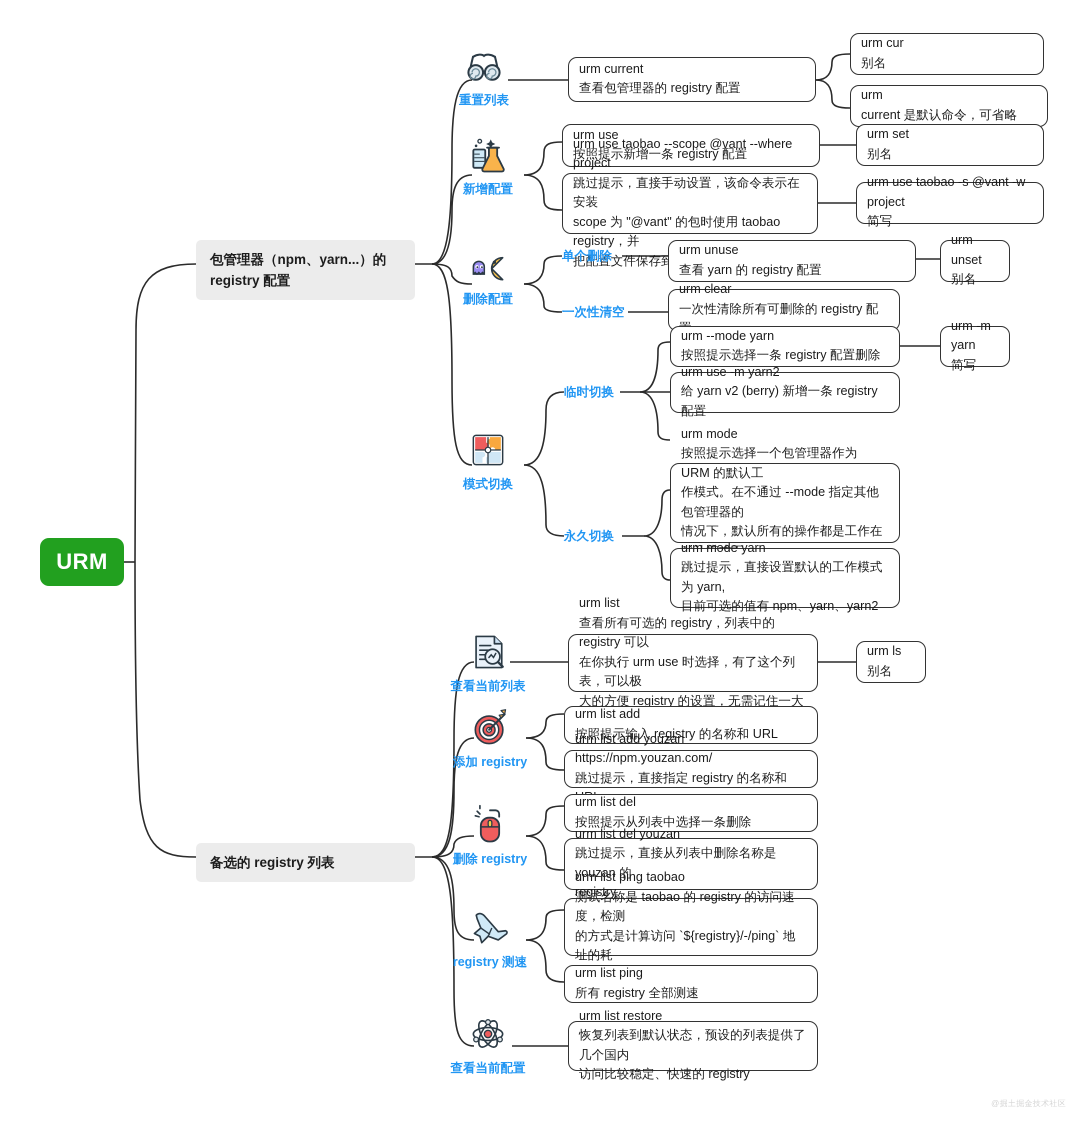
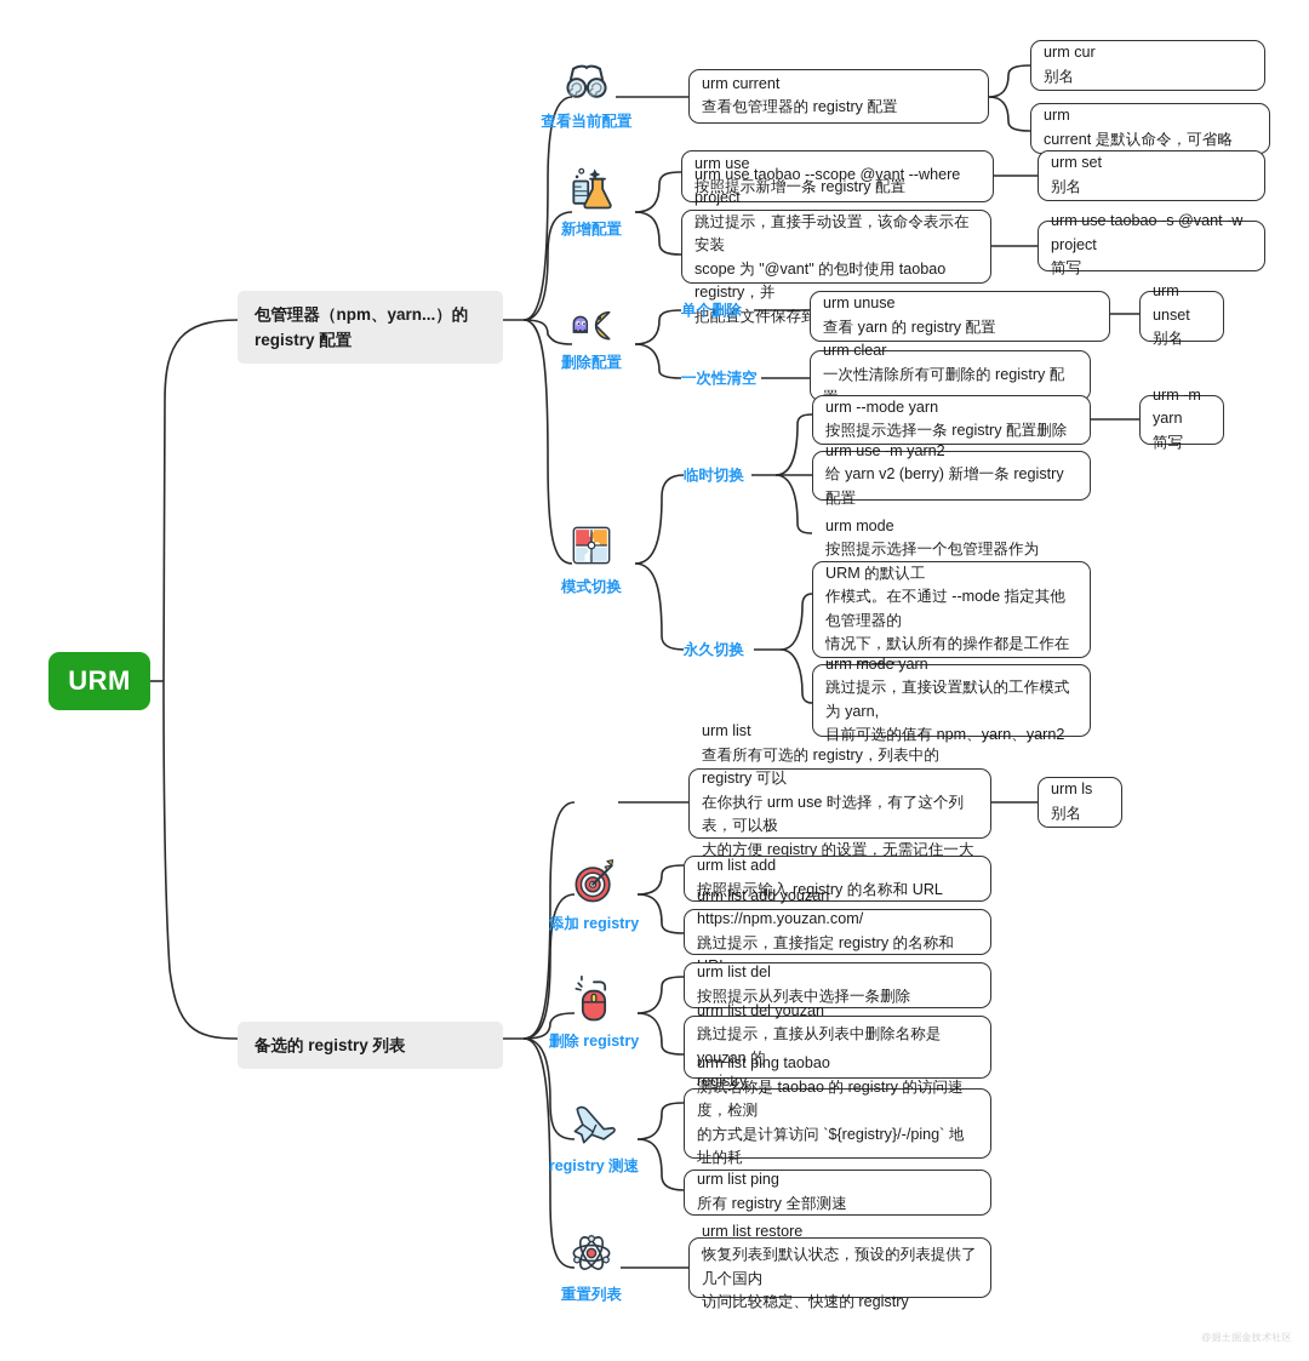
  URM
  包管理器（npm、yarn...）的
  registry 配置
- 重置列表
+ 查看当前配置
  urm current
  查看包管理器的 registry 配置
  urm cur
  别名
  urm
  current 是默认命令，可省略
  新增配置
  urm use
  按照提示新增一条 registry 配置
  urm set
  别名
  urm use taobao --scope @vant --where project
  跳过提示，直接手动设置，该命令表示在安装
  scope 为 "@vant" 的包时使用 taobao registry，并
  urm use taobao -s @vant -w project
  简写
  删除配置
  单个删除
  urm unuse
  查看 yarn 的 registry 配置
  urm unset
  别名
  一次性清空
  urm clear
  一次性清除所有可删除的 registry 配
  模式切换
  临时切换
  urm --mode yarn
  按照提示选择一条 registry 配置删除
  urm -m yarn
  简写
  urm use -m yarn2
  给 yarn v2 (berry) 新增一条 registry 配置
  永久切换
  urm mode
  按照提示选择一个包管理器作为 URM 的默认工
  作模式。在不通过 --mode 指定其他包管理器的
  情况下，默认所有的操作都是工作在
  urm mode yarn
  跳过提示，直接设置默认的工作模式为 yarn,
  目前可选的值有 npm、yarn、yarn2
  备选的 registry 列表
- 查看当前列表
  urm list
  查看所有可选的 registry，列表中的 registry 可以
  在你执行 urm use 时选择，有了这个列表，可以极
  大的方便 registry 的设置，无需记住一大
  urm ls
  别名
  添加 registry
  urm list add
  按照提示输入 registry 的名称和 URL
  urm list add youzan https://npm.youzan.com/
  跳过提示，直接指定 registry 的名称和
  删除 registry
  urm list del
  按照提示从列表中选择一条删除
  urm list del youzan
  跳过提示，直接从列表中删除名称是 youzan 的
  registry
  registry 测速
  urm list ping taobao
  测试名称是 taobao 的 registry 的访问速度，检测
  的方式是计算访问 `${registry}/-/ping` 地址的耗
  urm list ping
  所有 registry 全部测速
- 查看当前配置
+ 重置列表
  urm list restore
  恢复列表到默认状态，预设的列表提供了几个国内
  访问比较稳定、快速的 registry
  @掘土掘金技术社区
